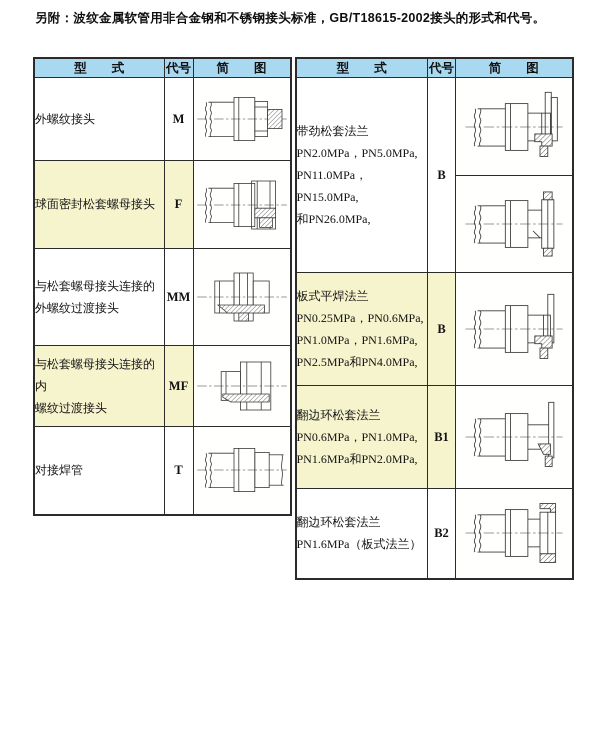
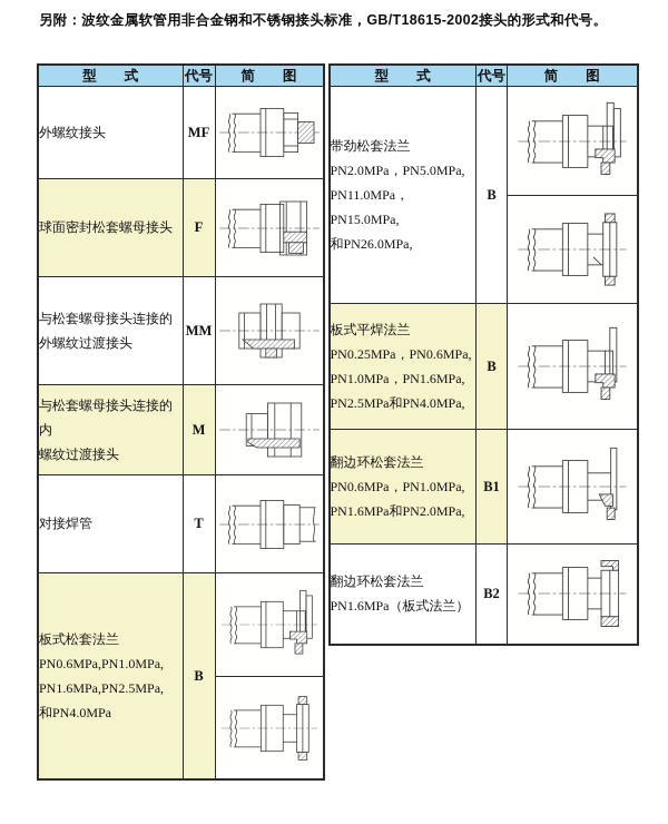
  另附：波纹金属软管用非合金钢和不锈钢接头标准，GB/T18615-2002接头的形式和代号。
  型 式	代号	简 图
- 外螺纹接头	M
+ 外螺纹接头	MF
  球面密封松套螺母接头	F
  与松套螺母接头连接的 外螺纹过渡接头	MM
- 与松套螺母接头连接的内 螺纹过渡接头	MF
+ 与松套螺母接头连接的内 螺纹过渡接头	M
  对接焊管	T
+ 板式松套法兰 PN0.6MPa,PN1.0MPa, PN1.6MPa,PN2.5MPa, 和PN4.0MPa	B
  型 式	代号	简 图
  带劲松套法兰 PN2.0MPa，PN5.0MPa, PN11.0MPa，PN15.0MPa, 和PN26.0MPa,	B
  板式平焊法兰 PN0.25MPa，PN0.6MPa, PN1.0MPa，PN1.6MPa, PN2.5MPa和PN4.0MPa,	B
  翻边环松套法兰 PN0.6MPa，PN1.0MPa, PN1.6MPa和PN2.0MPa,	B1
  翻边环松套法兰 PN1.6MPa（板式法兰）	B2
